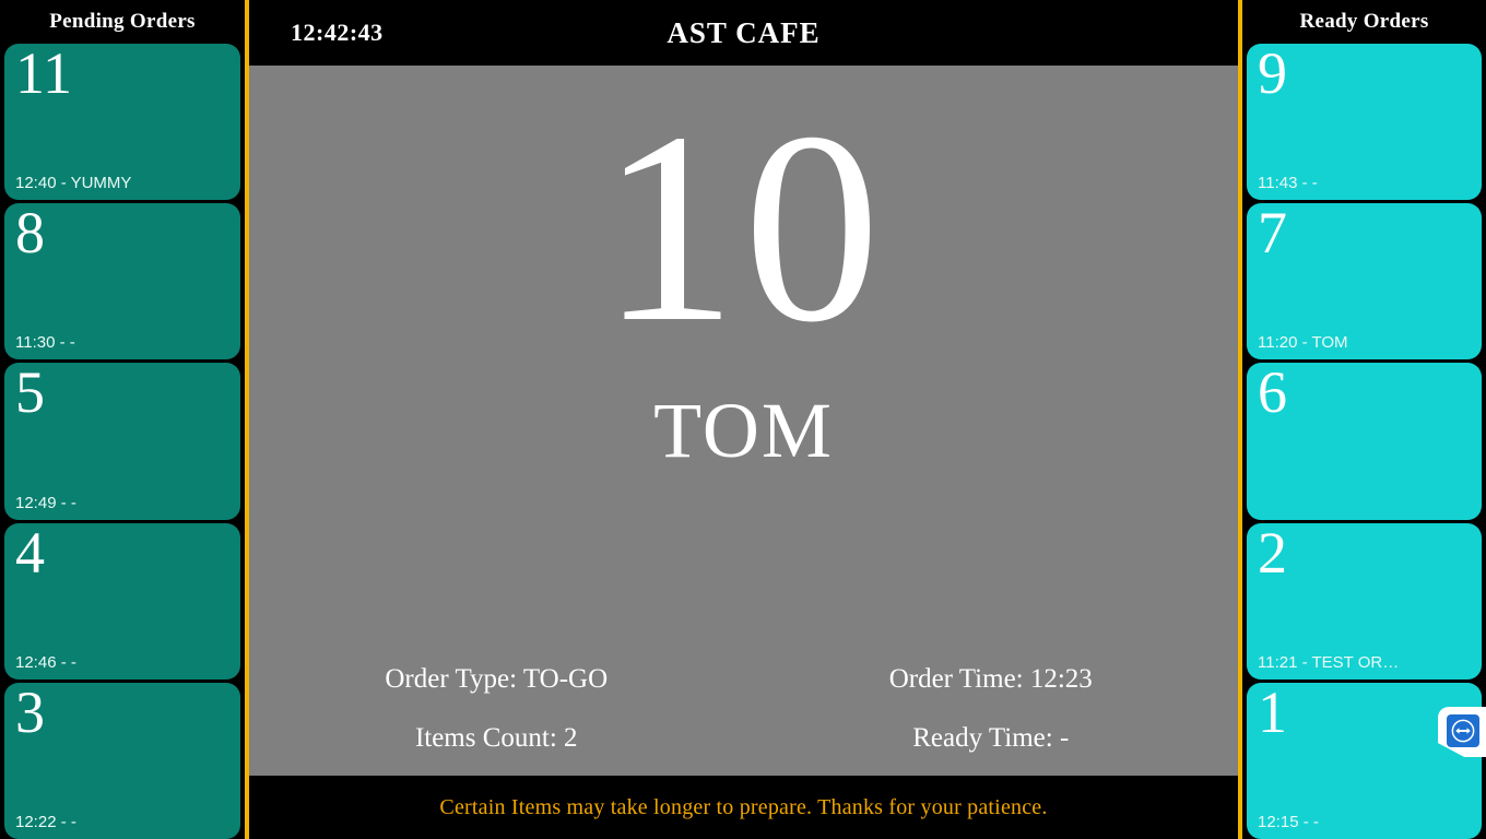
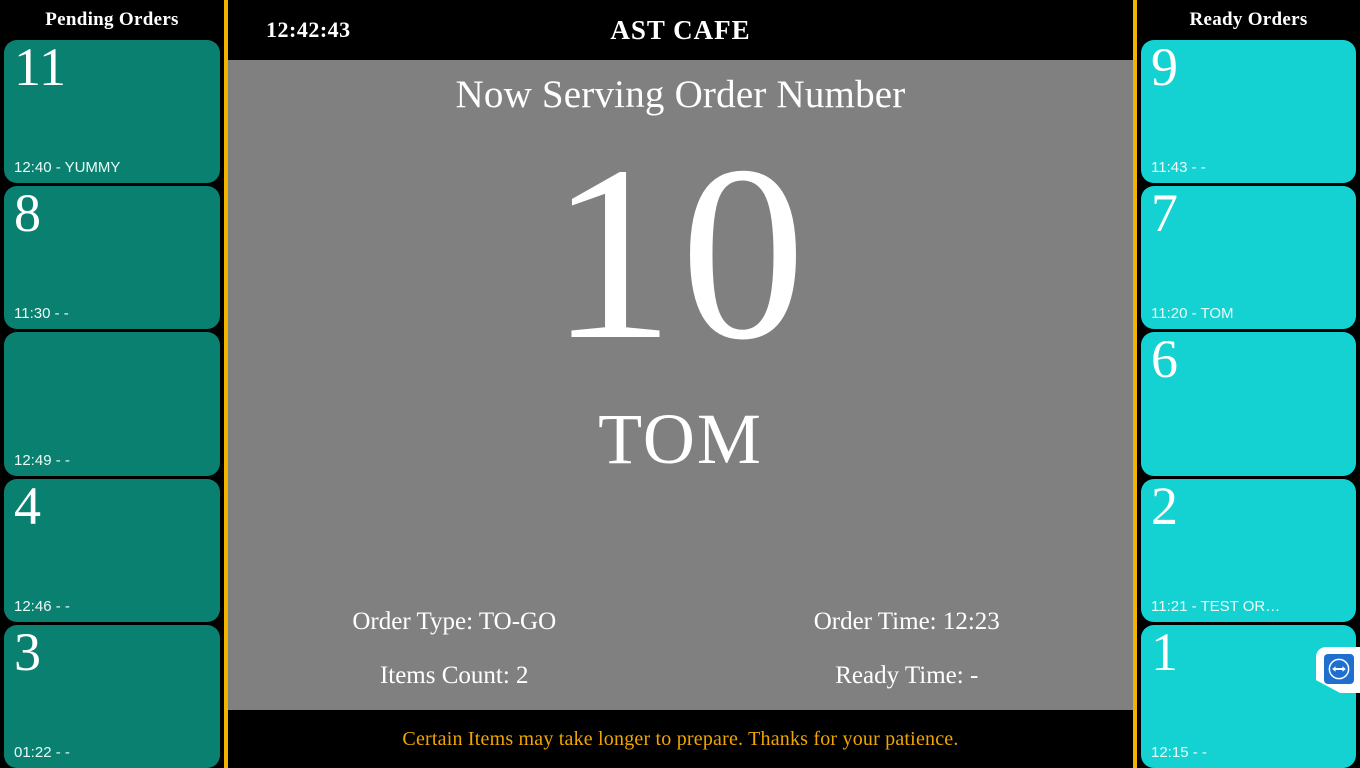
  Pending Orders
  11
  12:40 - YUMMY
  8
  11:30 - -
- 5
  12:49 - -
  4
  12:46 - -
  3
- 12:22 - -
+ 01:22 - -
  12:42:43
  AST CAFE
+ Now Serving Order Number
  10
  TOM
  Order Type: TO-GO
  Order Time: 12:23
  Items Count: 2
  Ready Time: -
  Certain Items may take longer to prepare. Thanks for your patience.
  Ready Orders
  9
  11:43 - -
  7
  11:20 - TOM
  6
  2
  11:21 - TEST OR…
  1
  12:15 - -
